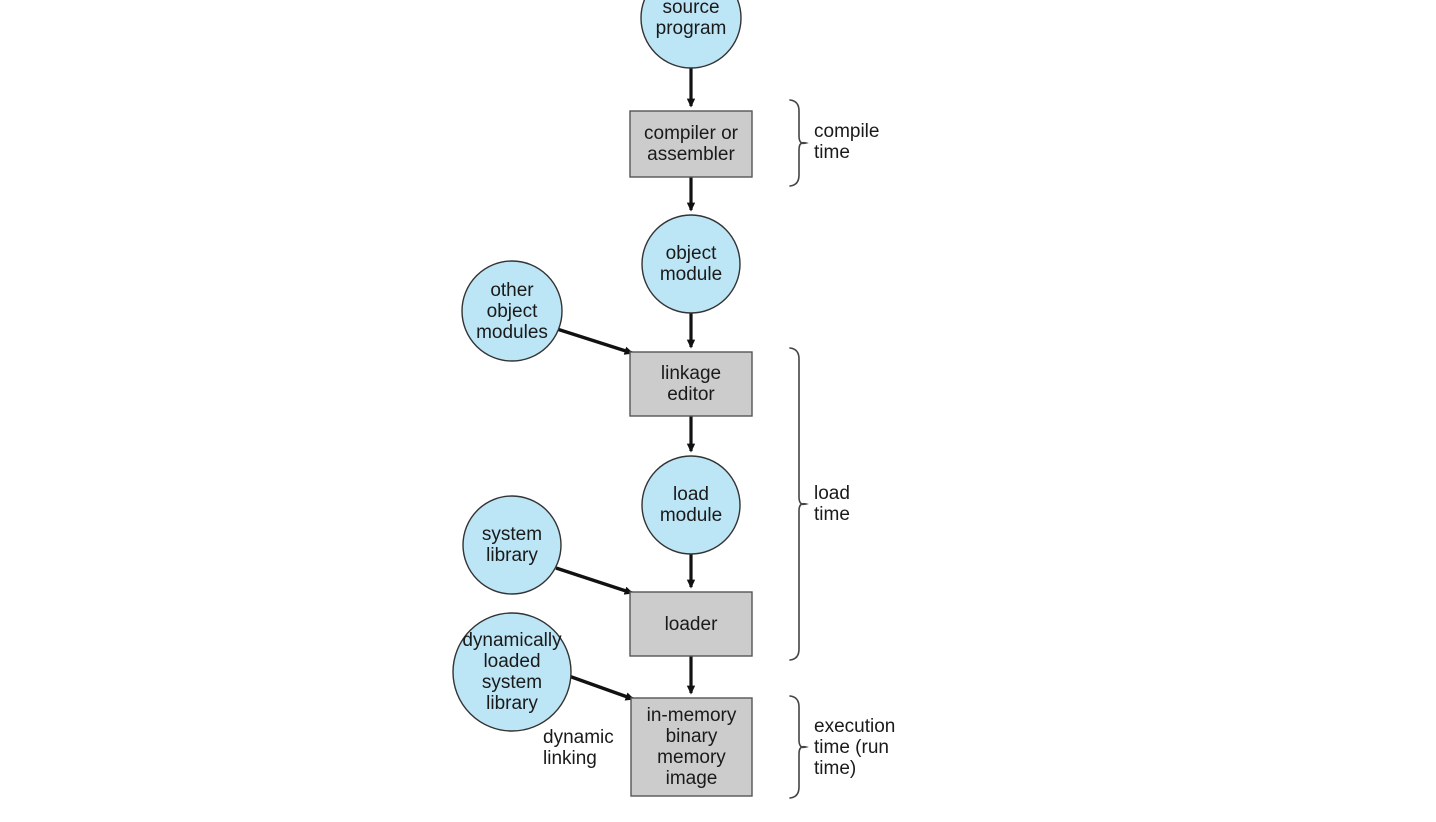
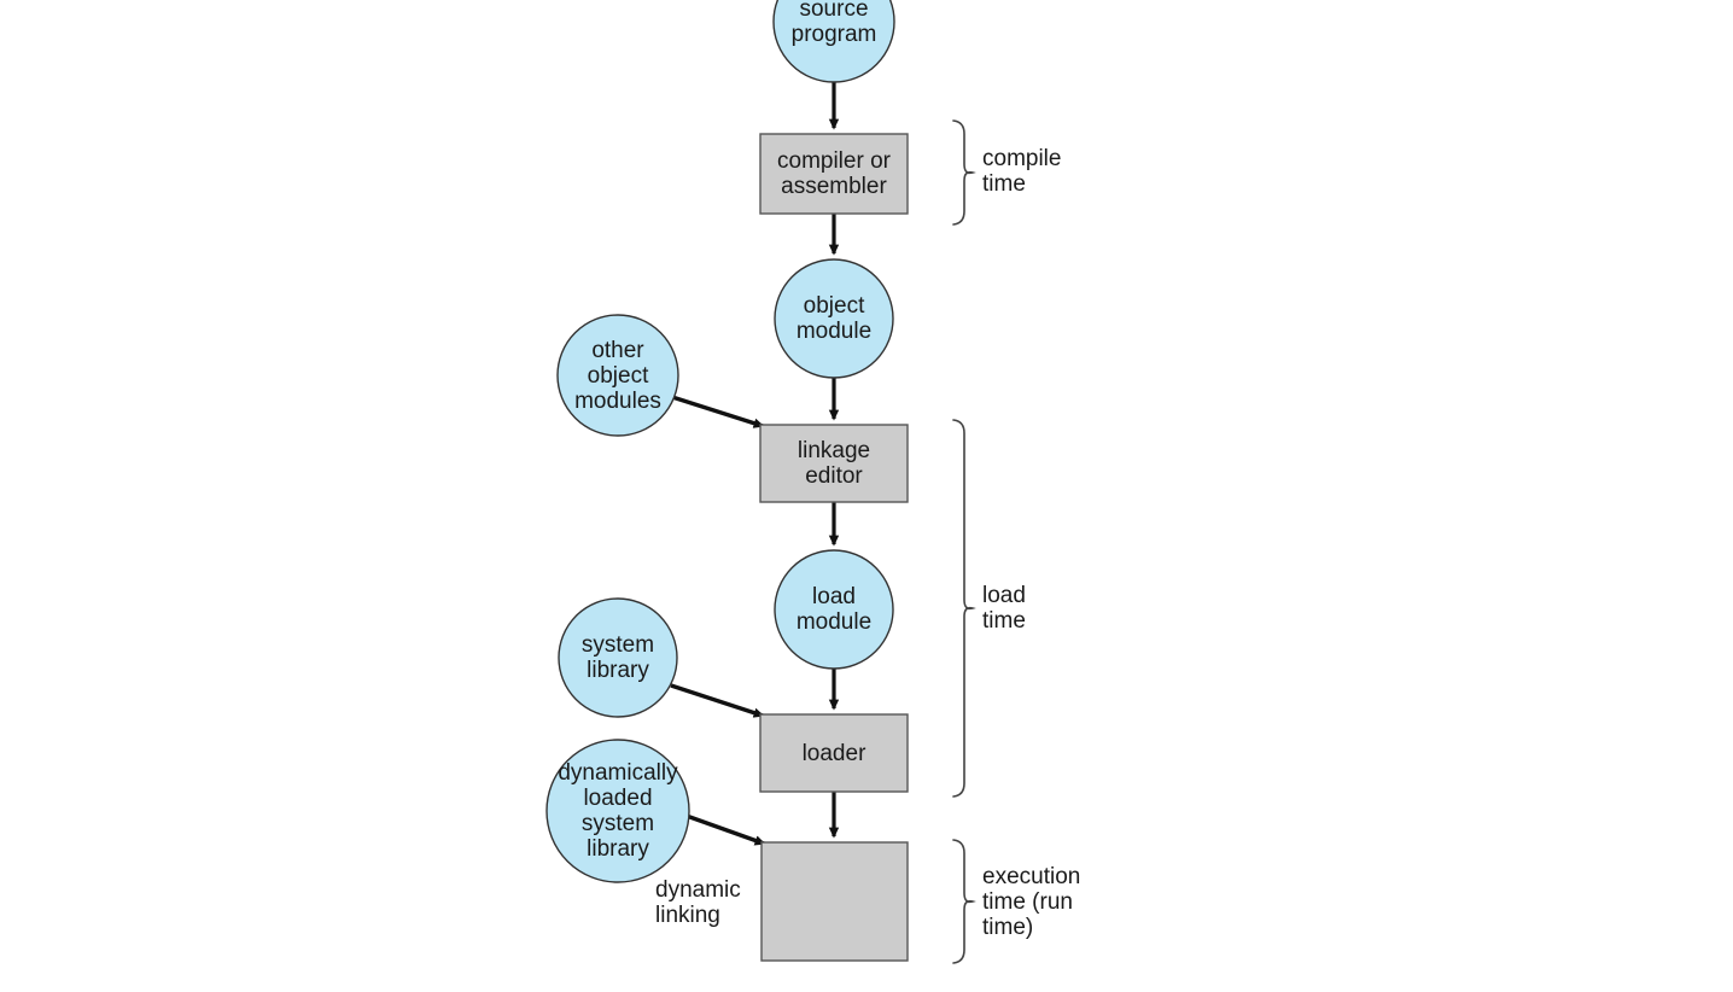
  source
  program
  compiler or
  assembler
  object
  module
  other
  object
  modules
  linkage
  editor
  load
  module
  system
  library
  loader
  dynamically
  loaded
  system
  library
- in-memory
- binary
- memory
- image
  dynamic
  linking
  compile
  time
  load
  time
  execution
  time (run
  time)
